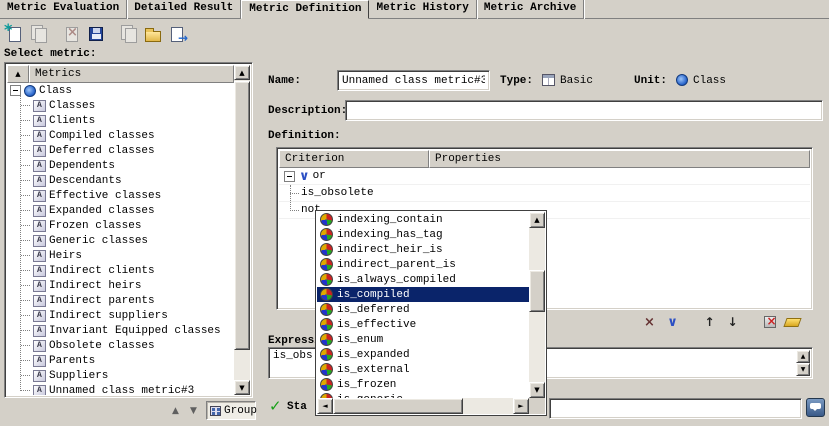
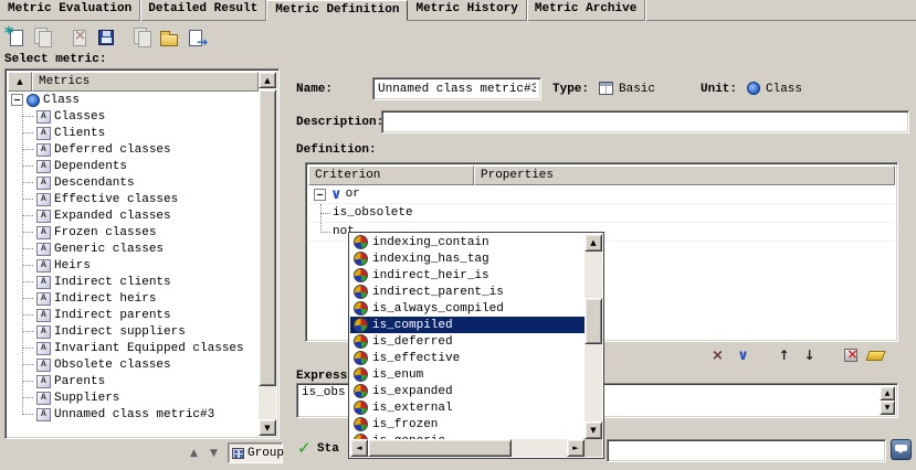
  Metric Evaluation
  Detailed Result
  Metric Definition
  Metric History
  Metric Archive
  Select metric:
  Metrics
  Class
  Classes
  Clients
- Compiled classes
  Deferred classes
  Dependents
  Descendants
  Effective classes
  Expanded classes
  Frozen classes
  Generic classes
  Heirs
  Indirect clients
  Indirect heirs
  Indirect parents
  Indirect suppliers
  Invariant Equipped classes
  Obsolete classes
  Parents
  Suppliers
  Unnamed class metric#3
  Group
  Name:
  Unnamed class metric#3
  Type:
  Basic
  Unit:
  Class
  Description:
  Definition:
  Criterion
  Properties
  or
  is_obsolete
  is_obs
  Sta
  indexing_contain
  indexing_has_tag
  indirect_heir_is
  indirect_parent_is
  is_always_compiled
  is_compiled
  is_deferred
  is_effective
  is_enum
  is_expanded
  is_external
  is_frozen
